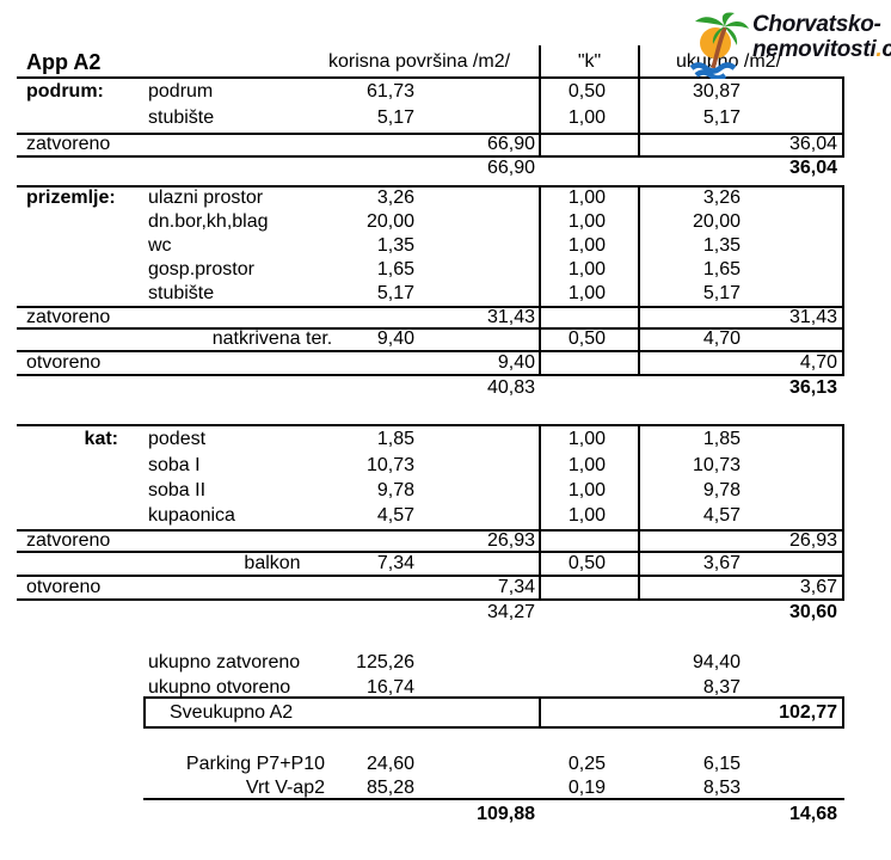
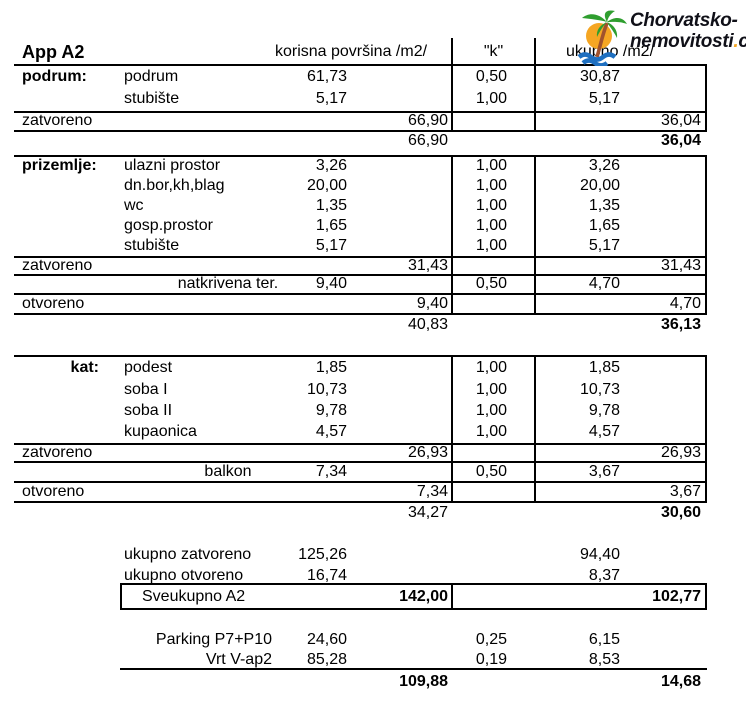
  App A2
  korisna površina /m2/
  "k"
  ukupno /m2/
  podrum:
  podrum
  61,73
  0,50
  30,87
  stubište
  5,17
  1,00
  5,17
  zatvoreno
  66,90
  36,04
  66,90
  36,04
  prizemlje:
  ulazni prostor
  3,26
  1,00
  3,26
  dn.bor,kh,blag
  20,00
  1,00
  20,00
  wc
  1,35
  1,00
  1,35
  gosp.prostor
  1,65
  1,00
  1,65
  stubište
  5,17
  1,00
  5,17
  zatvoreno
  31,43
  31,43
  natkrivena ter.
  9,40
  0,50
  4,70
  otvoreno
  9,40
  4,70
  40,83
  36,13
  kat:
  podest
  1,85
  1,00
  1,85
  soba I
  10,73
  1,00
  10,73
  soba II
  9,78
  1,00
  9,78
  kupaonica
  4,57
  1,00
  4,57
  zatvoreno
  26,93
  26,93
  balkon
  7,34
  0,50
  3,67
  otvoreno
  7,34
  3,67
  34,27
  30,60
  ukupno zatvoreno
  125,26
  94,40
  ukupno otvoreno
  16,74
  8,37
  Sveukupno A2
+ 142,00
  102,77
  Parking P7+P10
  24,60
  0,25
  6,15
  Vrt V-ap2
  85,28
  0,19
  8,53
  109,88
  14,68
  Chorvatsko-
  nemovitosti.c
